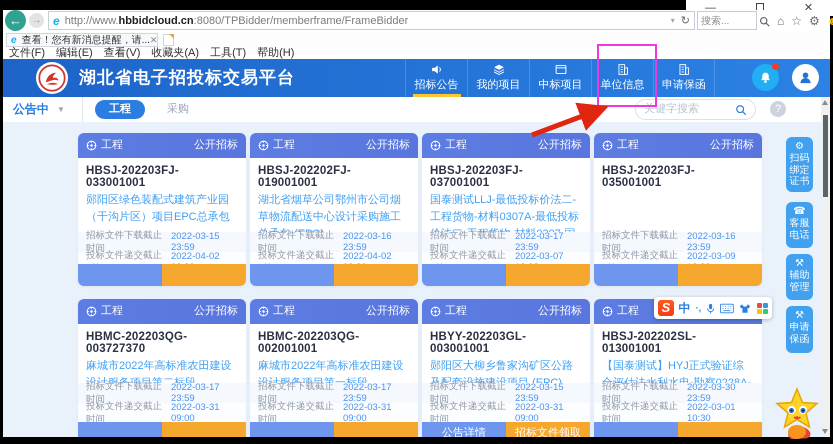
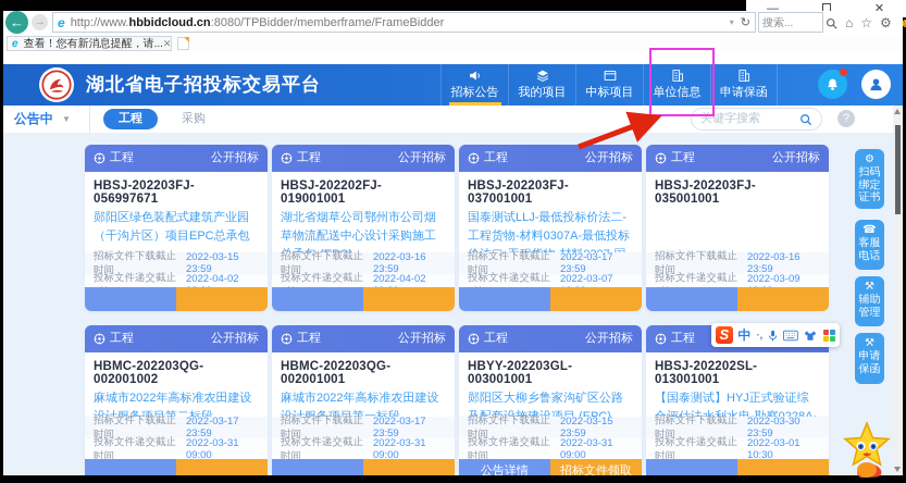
  —
  ✕
  ←
  →
  e
  http://www.
  hbbidcloud.cn
  :8080/TPBidder/memberframe/FrameBidder
  ▾
  ↻
  搜索...
  ⌂
  ☆
  ⚙
  e
  查看！您有新消息提醒，请...
  ✕
- 文件(F)
- 编辑(E)
- 查看(V)
- 收藏夹(A)
- 工具(T)
- 帮助(H)
  湖北省电子招投标交易平台
  招标公告
  我的项目
  中标项目
  单位信息
  申请保函
  公告中
  ▼
  工程
  采购
  关键字搜索
  ?
  工程
  公开招标
- HBSJ-202203FJ-033001001
+ HBSJ-202203FJ-056997671
  郧阳区绿色装配式建筑产业园（干沟片区）项目EPC总承包
  招标文件下载截止时间
  2022-03-15 23:59
  投标文件递交截止
  工程
  公开招标
  HBSJ-202202FJ-019001001
  湖北省烟草公司鄂州市公司烟草物流配送中心设计采购施工
  招标文件下载截止时间
  2022-03-16 23:59
  投标文件递交截止
  工程
  公开招标
  HBSJ-202203FJ-037001001
  招标文件下载截止时间
  2022-03-17 23:59
  投标文件递交截止
  工程
  公开招标
  HBSJ-202203FJ-035001001
  招标文件下载截止时间
  2022-03-16 23:59
  投标文件递交截止
  工程
  公开招标
- HBMC-202203QG-003727370
+ HBMC-202203QG-002001002
  招标文件下载截止时间
  2022-03-17 23:59
  投标文件递交截止时间
  2022-03-31 09:00
  工程
  公开招标
  HBMC-202203QG-002001001
  招标文件下载截止时间
  2022-03-17 23:59
  投标文件递交截止时间
  2022-03-31 09:00
  工程
  公开招标
  HBYY-202203GL-003001001
  招标文件下载截止时间
  2022-03-15 23:59
  投标文件递交截止时间
  2022-03-31 09:00
  公告详情
  招标文件领取
  工程
  HBSJ-202202SL-013001001
  招标文件下载截止时间
  2022-03-30 23:59
  投标文件递交截止时间
  2022-03-01 10:30
  ⚙
  扫码绑定证书
  ☎
  客服电话
  ⚒
  辅助管理
  ⚒
  申请保函
  S
  中
  ·,
